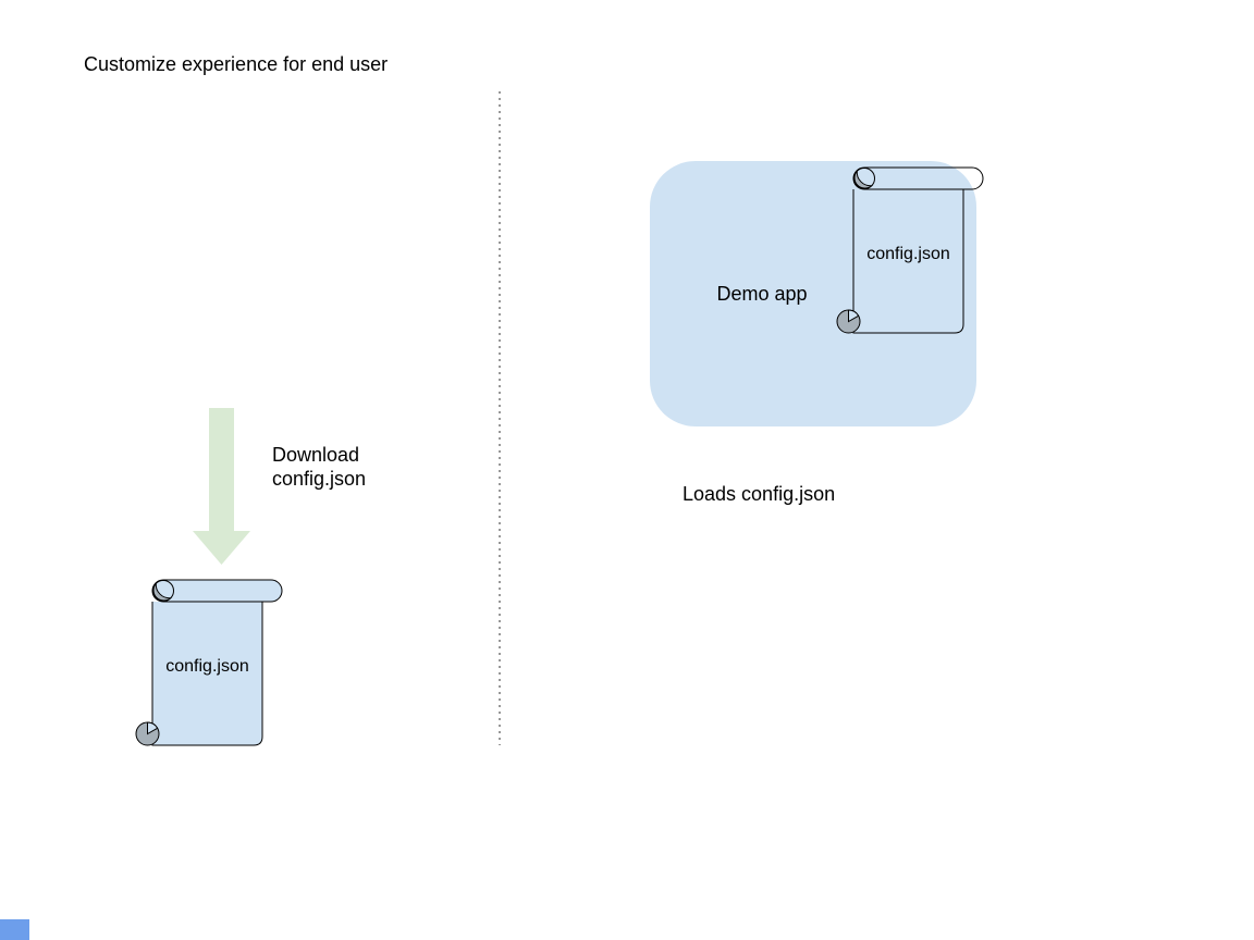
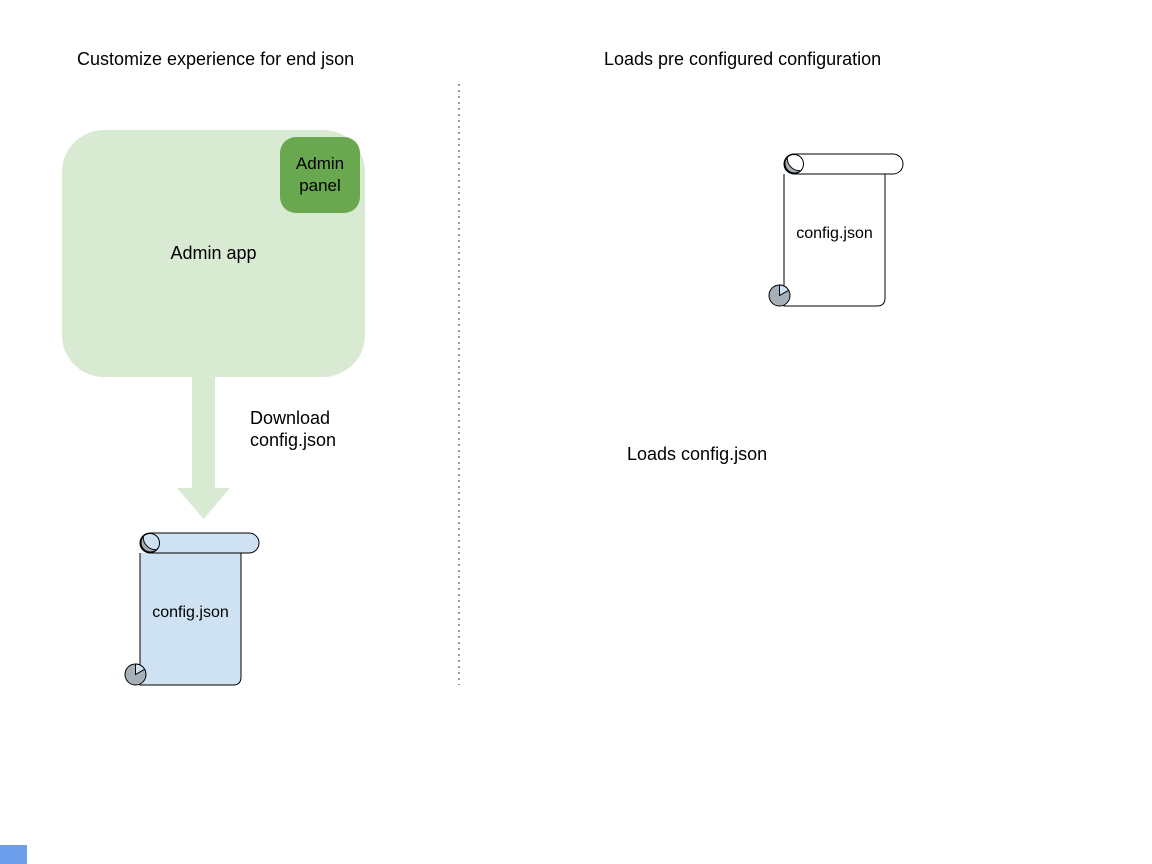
- Customize experience for end user
+ Customize experience for end json
+ Loads pre configured configuration
+ Admin app
+ Admin panel
  Download config.json
  config.json
- Demo app
  config.json
  Loads config.json
